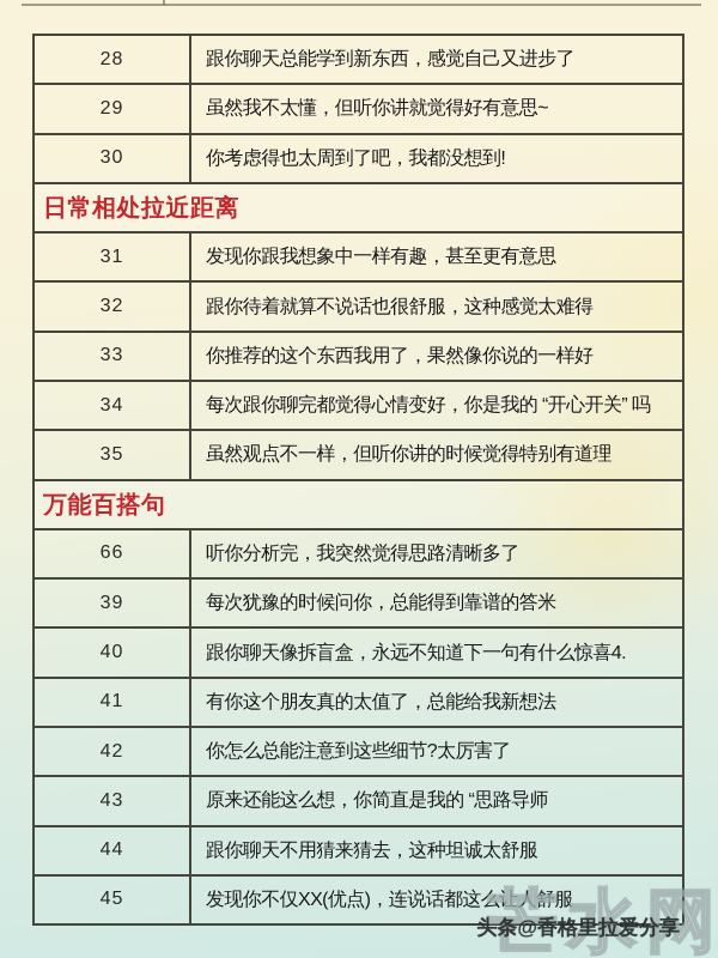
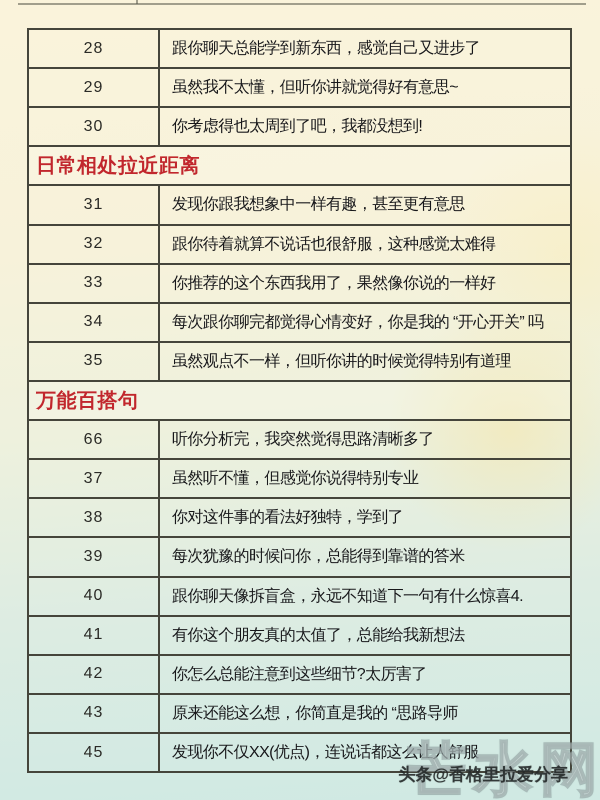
  28
  跟你聊天总能学到新东西，感觉自己又进步了
  29
  虽然我不太懂，但听你讲就觉得好有意思~
  30
  你考虑得也太周到了吧，我都没想到!
  日常相处拉近距离
  31
  发现你跟我想象中一样有趣，甚至更有意思
  32
  跟你待着就算不说话也很舒服，这种感觉太难得
  33
  你推荐的这个东西我用了，果然像你说的一样好
  34
  每次跟你聊完都觉得心情变好，你是我的 “开心开关” 吗
  35
  虽然观点不一样，但听你讲的时候觉得特别有道理
  万能百搭句
  66
  听你分析完，我突然觉得思路清晰多了
+ 37
+ 虽然听不懂，但感觉你说得特别专业
+ 38
+ 你对这件事的看法好独特，学到了
  39
  每次犹豫的时候问你，总能得到靠谱的答米
  40
  跟你聊天像拆盲盒，永远不知道下一句有什么惊喜4.
  41
  有你这个朋友真的太值了，总能给我新想法
  42
  你怎么总能注意到这些细节?太厉害了
  43
  原来还能这么想，你简直是我的 “思路导师
- 44
- 跟你聊天不用猜来猜去，这种坦诚太舒服
  45
  发现你不仅XX(优点)，连说话都这么让人舒服
  芒水网
  头条@香格里拉爱分享
